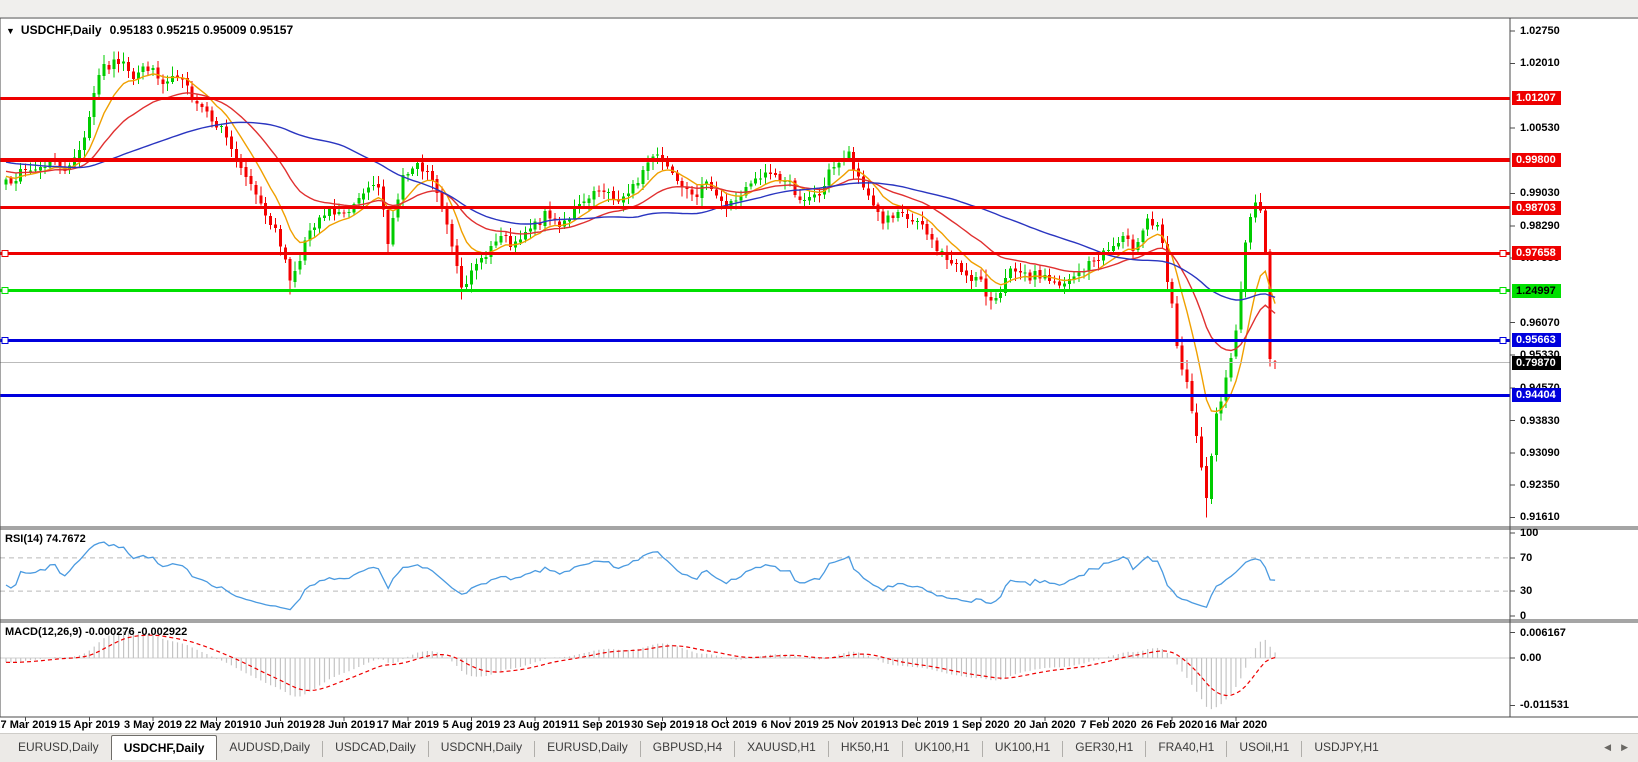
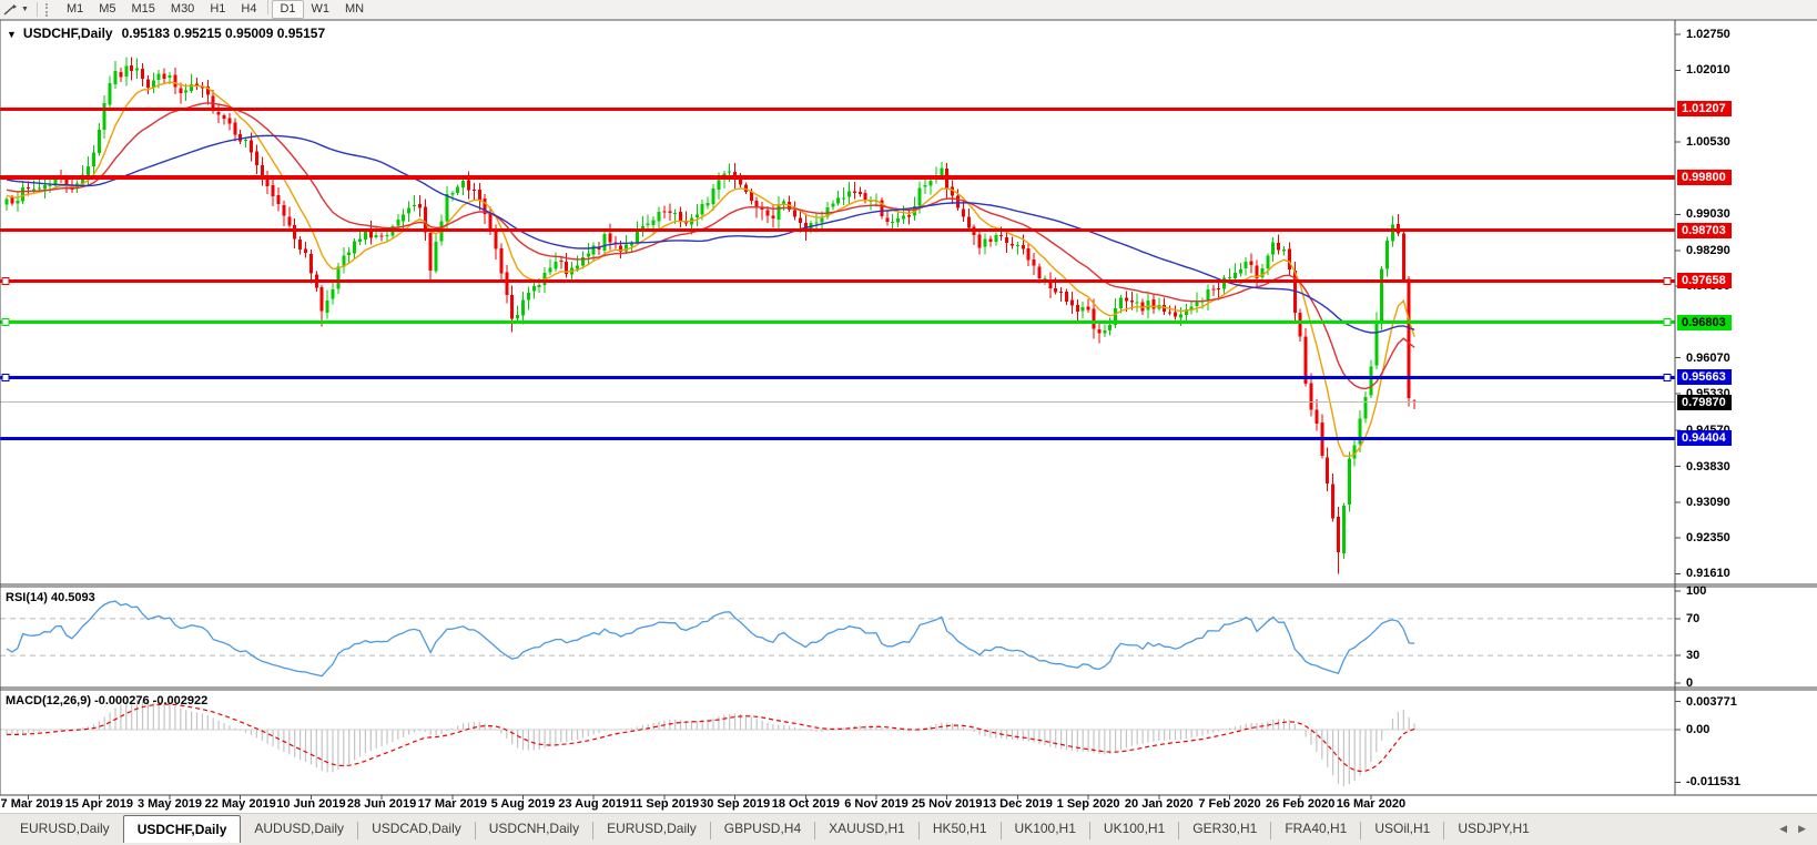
+ M1
+ M5
+ M15
+ M30
+ H1
+ H4
+ D1
+ W1
+ MN
  ▼ USDCHF,Daily 0.95183 0.95215 0.95009 0.95157
- RSI(14) 74.7672
+ RSI(14) 40.5093
  MACD(12,26,9) -0.000276 -0.002922
  1.02750
  1.02010
  1.00530
  0.99030
  0.98290
  0.96070
  0.93830
  0.93090
  0.92350
  0.91610
  1.01207
  0.99800
  0.98703
  0.97658
- 1.24997
+ 0.96803
  0.95663
  0.79870
  0.94404
  100
  70
  30
  0
- 0.006167
+ 0.003771
  0.00
  -0.011531
  7 Mar 2019
  15 Apr 2019
  3 May 2019
  22 May 2019
  10 Jun 2019
  28 Jun 2019
  17 Mar 2019
  5 Aug 2019
  23 Aug 2019
  11 Sep 2019
  30 Sep 2019
  18 Oct 2019
  6 Nov 2019
  25 Nov 2019
  13 Dec 2019
  1 Sep 2020
  20 Jan 2020
  7 Feb 2020
  26 Feb 2020
  16 Mar 2020
  EURUSD,Daily
  USDCHF,Daily
  AUDUSD,Daily
  USDCAD,Daily
  USDCNH,Daily
  EURUSD,Daily
  GBPUSD,H4
  XAUUSD,H1
  HK50,H1
  UK100,H1
  UK100,H1
  GER30,H1
  FRA40,H1
  USOil,H1
  USDJPY,H1
  ◀
  ▶
